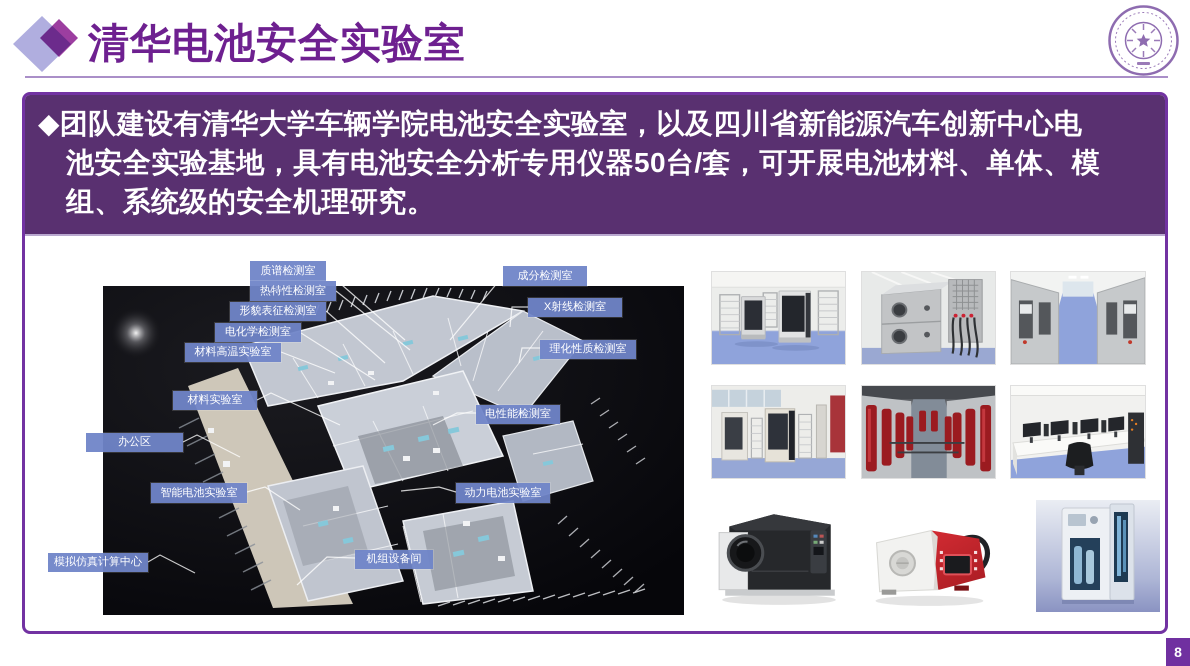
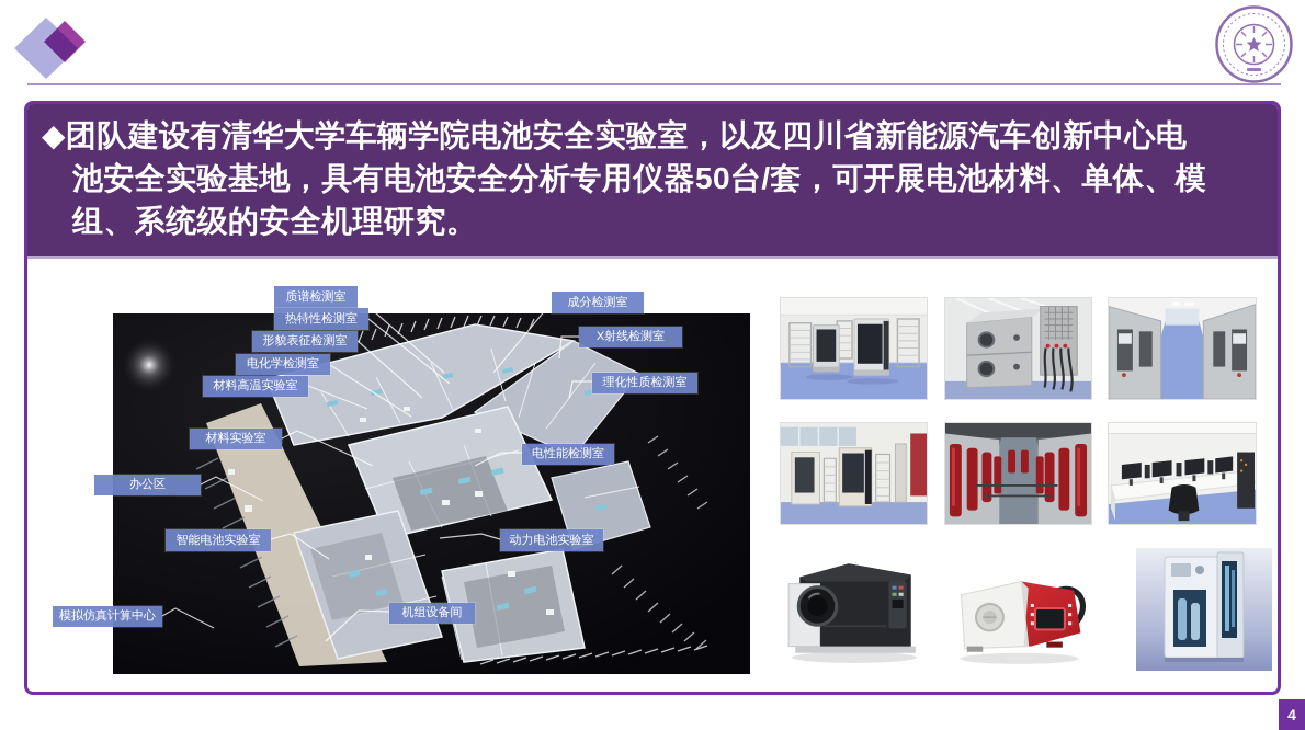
- 清华电池安全实验室
  ◆团队建设有清华大学车辆学院电池安全实验室，以及四川省新能源汽车创新中心电
  池安全实验基地，具有电池安全分析专用仪器50台/套，可开展电池材料、单体、模
  组、系统级的安全机理研究。
  质谱检测室
  热特性检测室
  形貌表征检测室
  电化学检测室
  材料高温实验室
  材料实验室
  办公区
  智能电池实验室
  模拟仿真计算中心
  成分检测室
  X射线检测室
  理化性质检测室
  电性能检测室
  动力电池实验室
  机组设备间
- 8
+ 4
